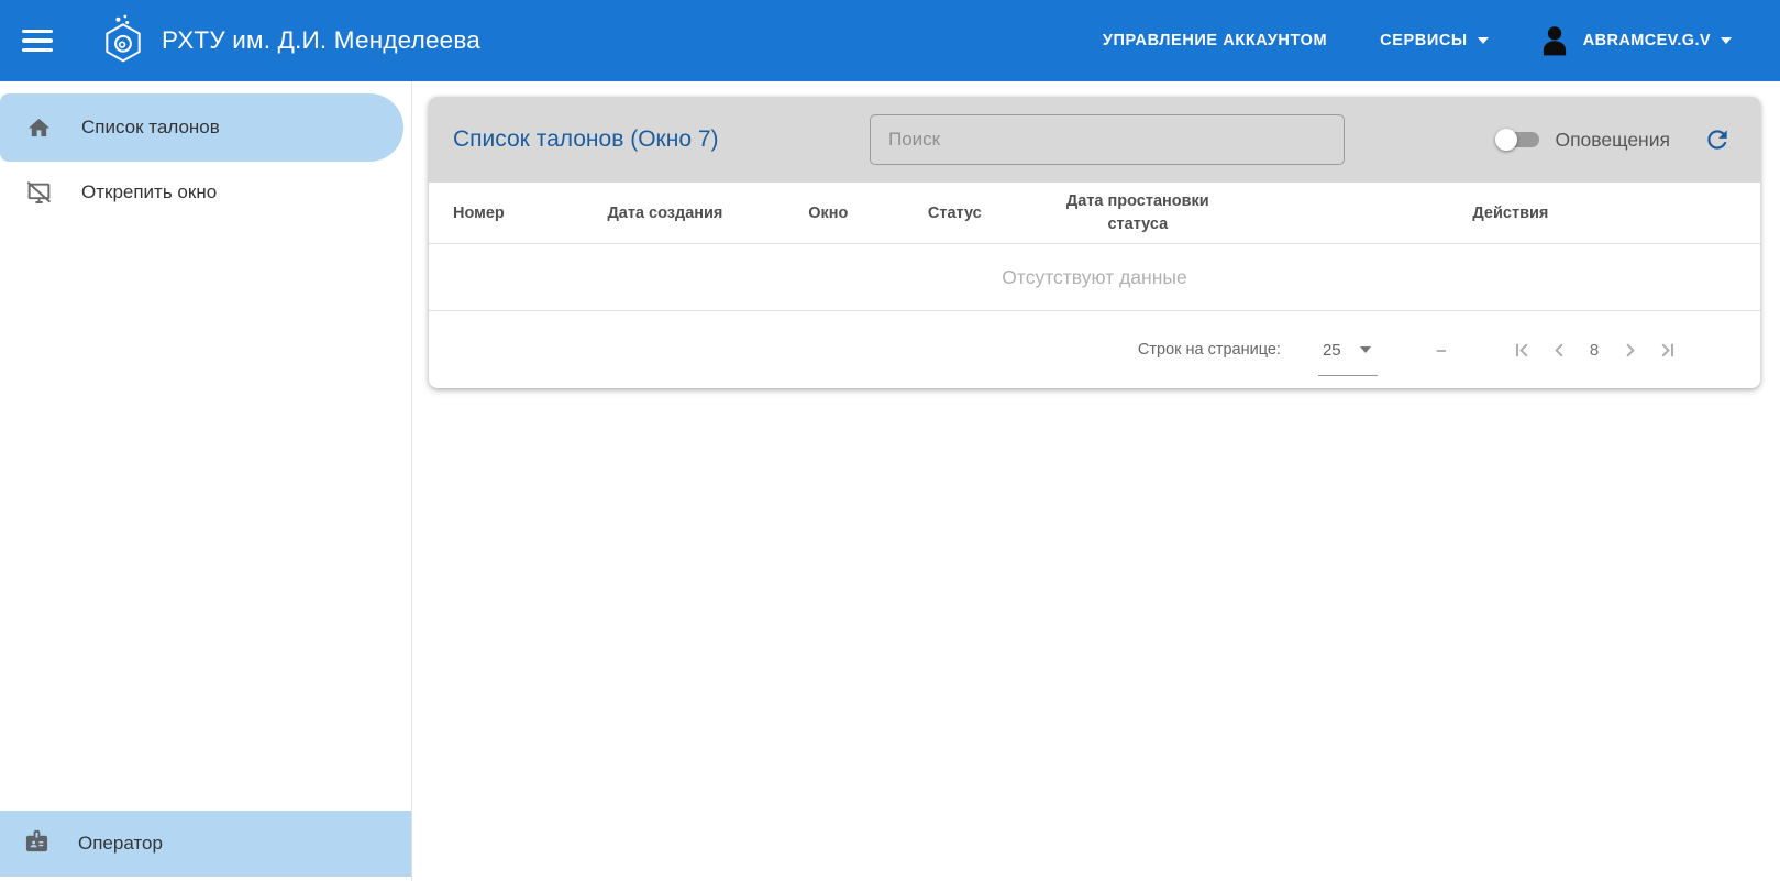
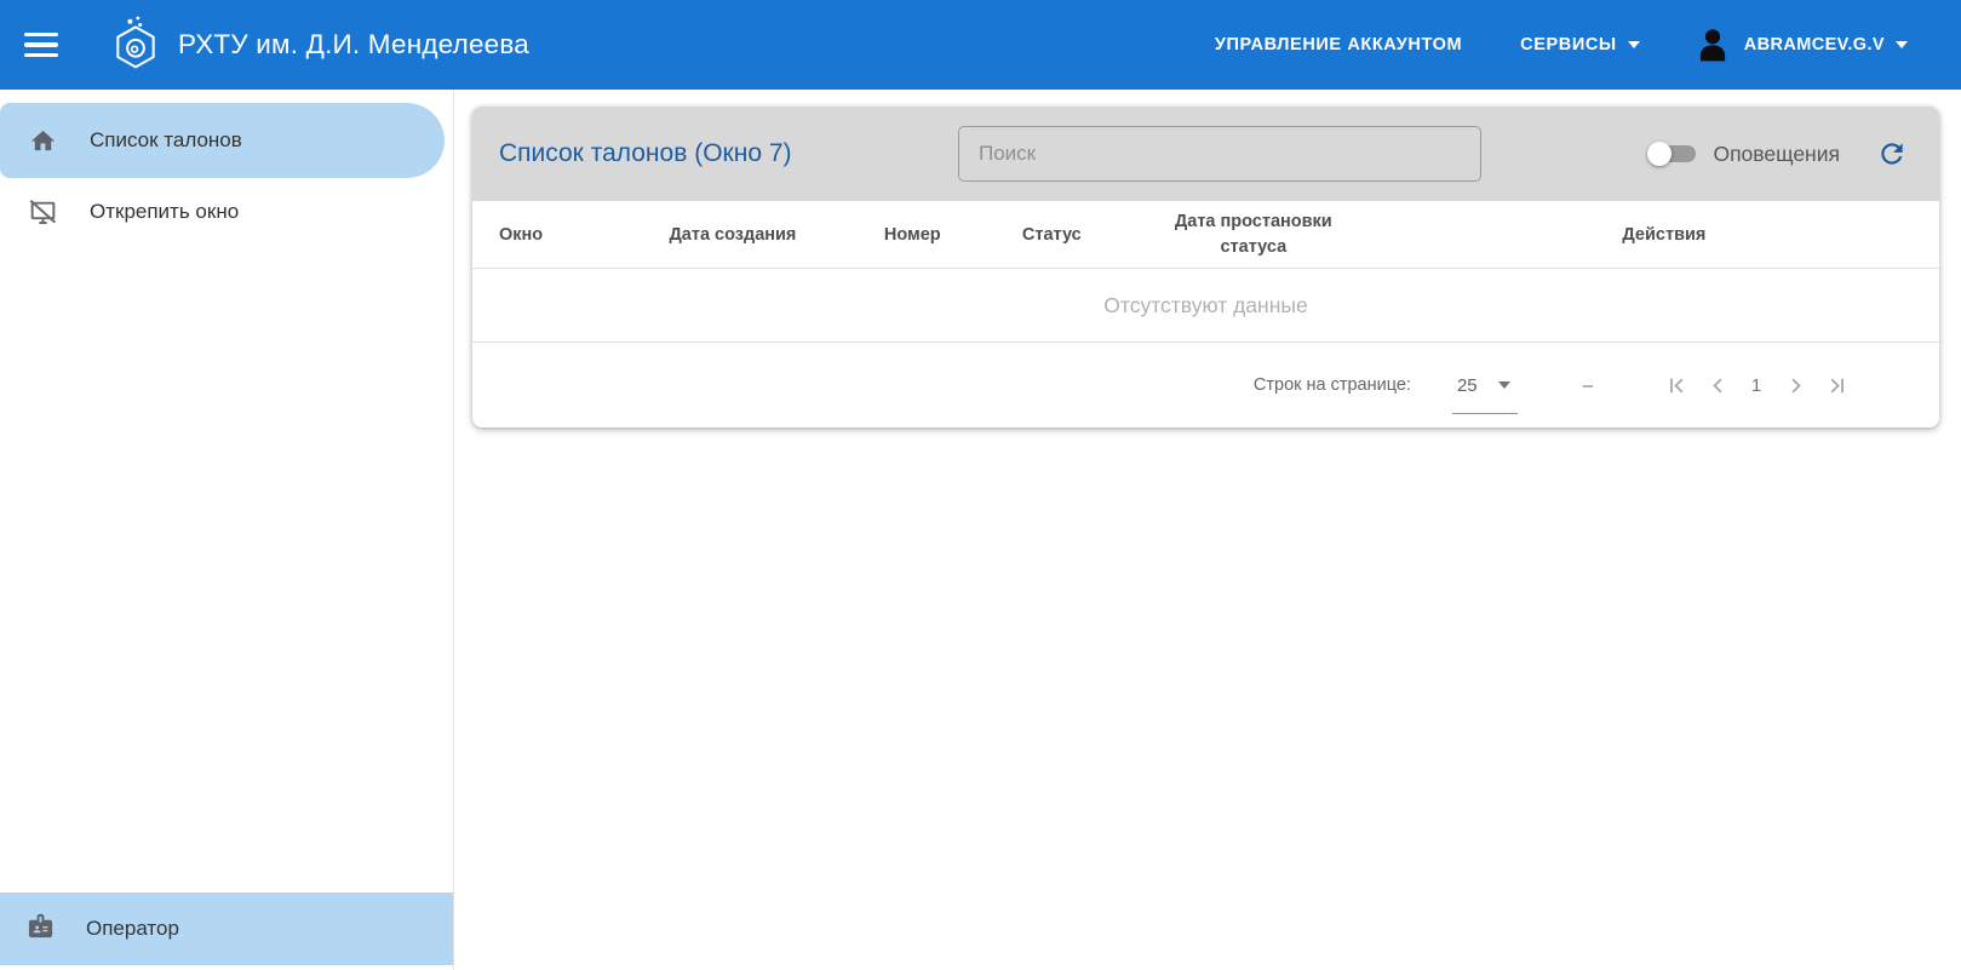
  РХТУ им. Д.И. Менделеева
  УПРАВЛЕНИЕ АККАУНТОМ
  СЕРВИСЫ
  ABRAMCEV.G.V
  Список талонов
  Открепить окно
  Оператор
  Список талонов (Окно 7)
  Поиск
  Оповещения
- Номер
+ Окно
  Дата создания
- Окно
+ Номер
  Статус
  Дата простановки статуса
  Действия
  Отсутствуют данные
  Строк на странице:
  25
  –
- 8
+ 1
